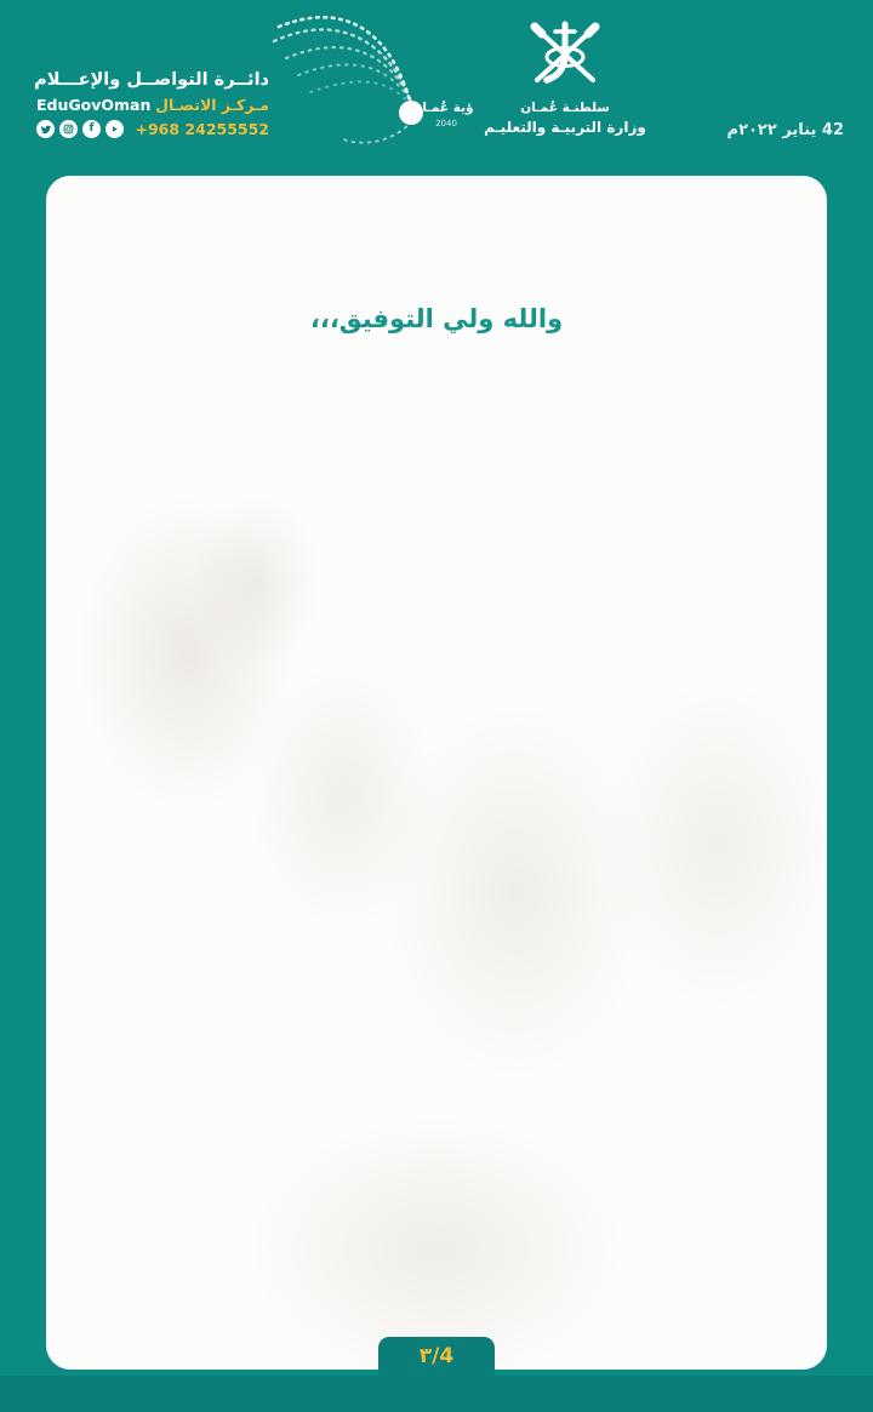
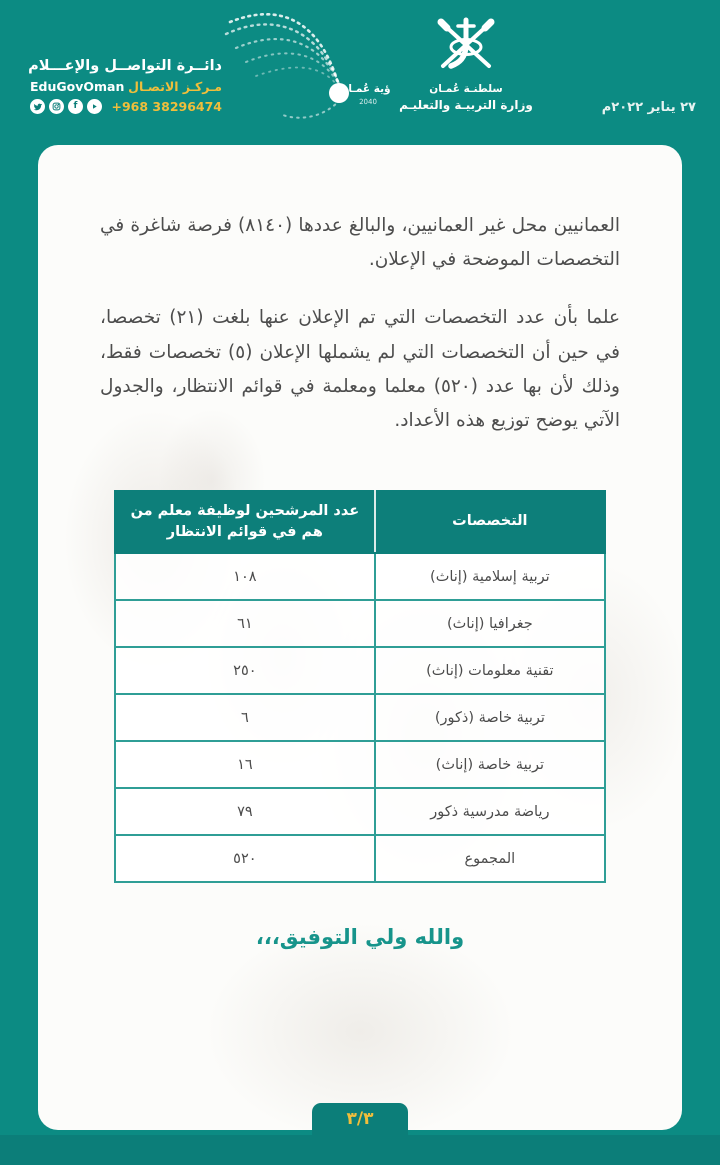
  دائــرة التواصــل والإعـــلام
  EduGovOman
  مـركـز الاتصـال
  f
- +968 24255552
+ +968 38296474
  ؤية عُمـان
  2040
  سلطنـة عُمـان
  وزارة التربيـة والتعليـم
- 42 يناير ٢٠٢٢م
+ ٢٧ يناير ٢٠٢٢م
+ العمانيين محل غير العمانيين، والبالغ عددها (٨١٤٠) فرصة شاغرة في التخصصات الموضحة في الإعلان.
+ علما بأن عدد التخصصات التي تم الإعلان عنها بلغت (٢١) تخصصا، في حين أن التخصصات التي لم يشملها الإعلان (٥) تخصصات فقط، وذلك لأن بها عدد (٥٢٠) معلما ومعلمة في قوائم الانتظار، والجدول الآتي يوضح توزيع هذه الأعداد.
+ التخصصات	عدد المرشحين لوظيفة معلم من هم في قوائم الانتظار
+ تربية إسلامية (إناث)	١٠٨
+ جغرافيا (إناث)	٦١
+ تقنية معلومات (إناث)	٢٥٠
+ تربية خاصة (ذكور)	٦
+ تربية خاصة (إناث)	١٦
+ رياضة مدرسية ذكور	٧٩
+ المجموع	٥٢٠
  والله ولي التوفيق،،،
- 4/٣
+ ٣/٣
